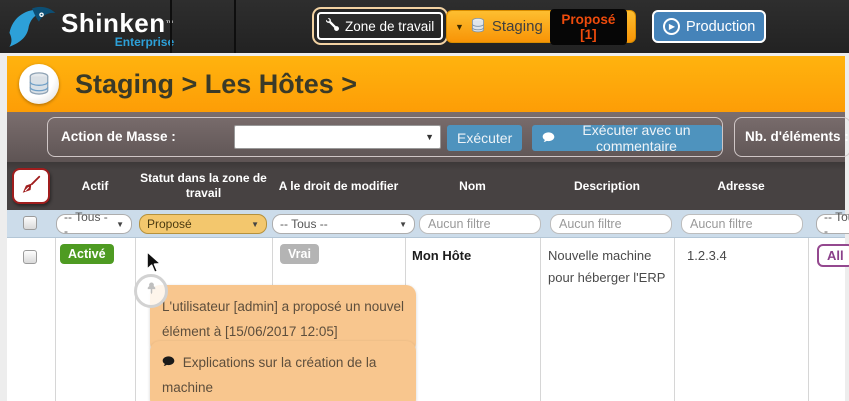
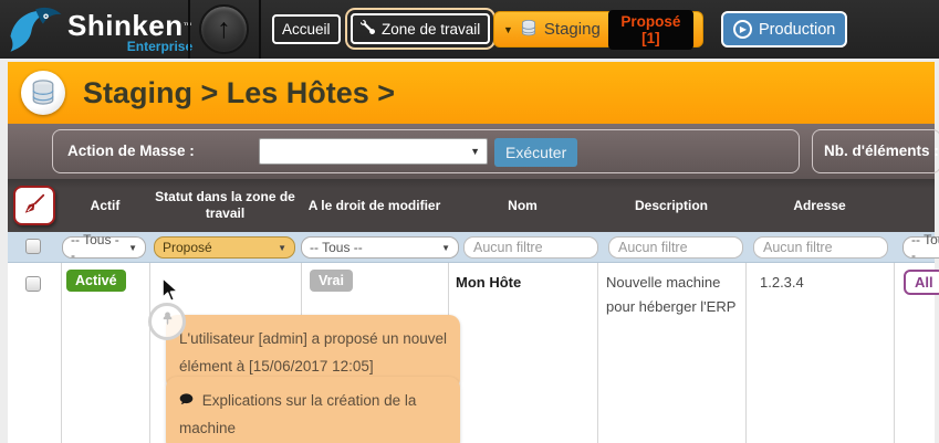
  Shinken
  Enterpris
+ ↑
+ Accueil
  Zone de travail
  ▼
  Staging
  Proposé [1]
  ▶
  Production
  Staging > Les Hôtes >
  Action de Masse :
  ▼
  Exécuter
- Exécuter avec un commentaire
  Nb. d'éléments :
  Actif
  Statut dans la zone de travail
  A le droit de modifier
  Nom
  Description
  Adresse
  -- Tous --
  ▼
  Proposé
  ▼
  -- Tous --
  ▼
  Aucun filtre
  Aucun filtre
  Aucun filtre
  Activé
  Vrai
  Mon Hôte
  Nouvelle machine pour héberger l'ERP
  1.2.3.4
  All
  L'utilisateur [admin] a proposé un nouvel élément à [15/06/2017 12:05]
  Explications sur la création de la machine
